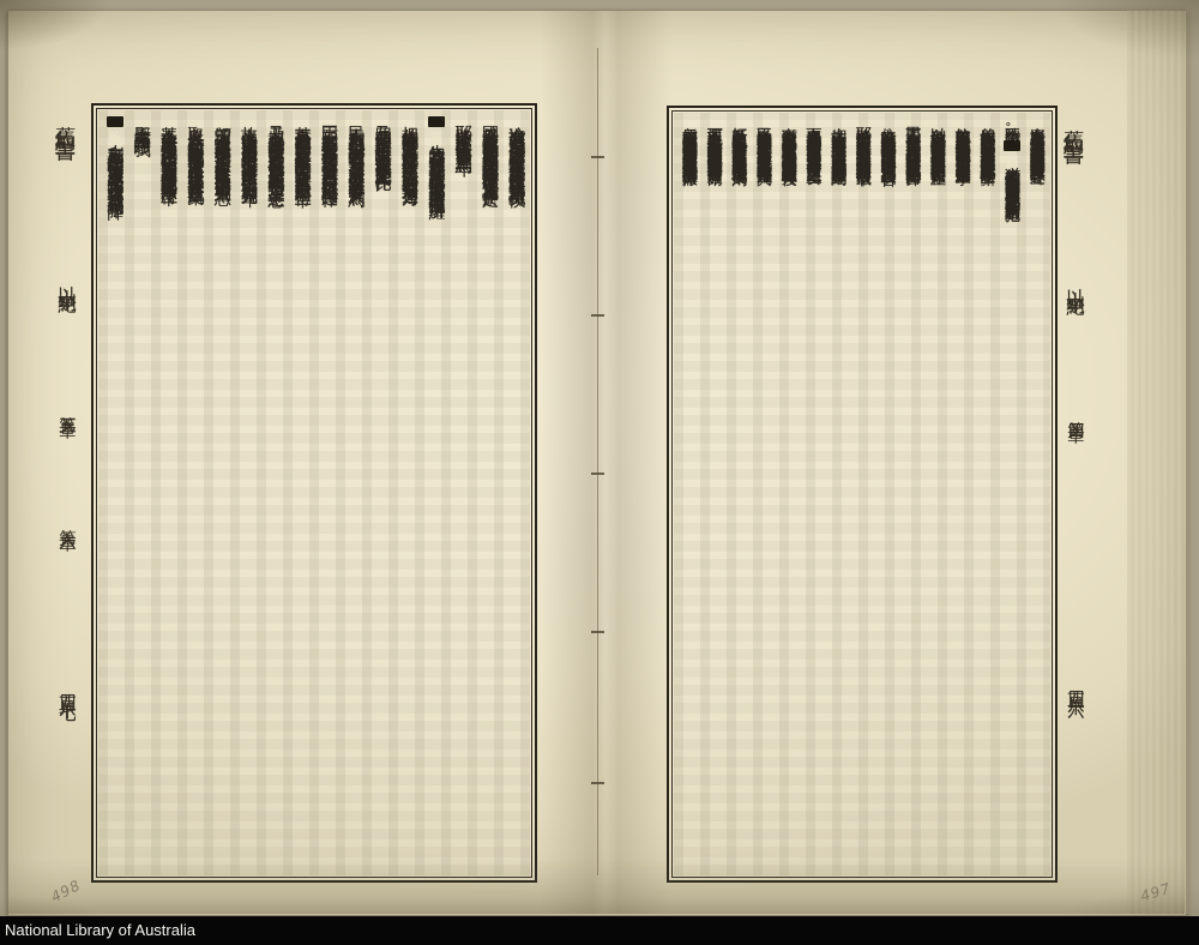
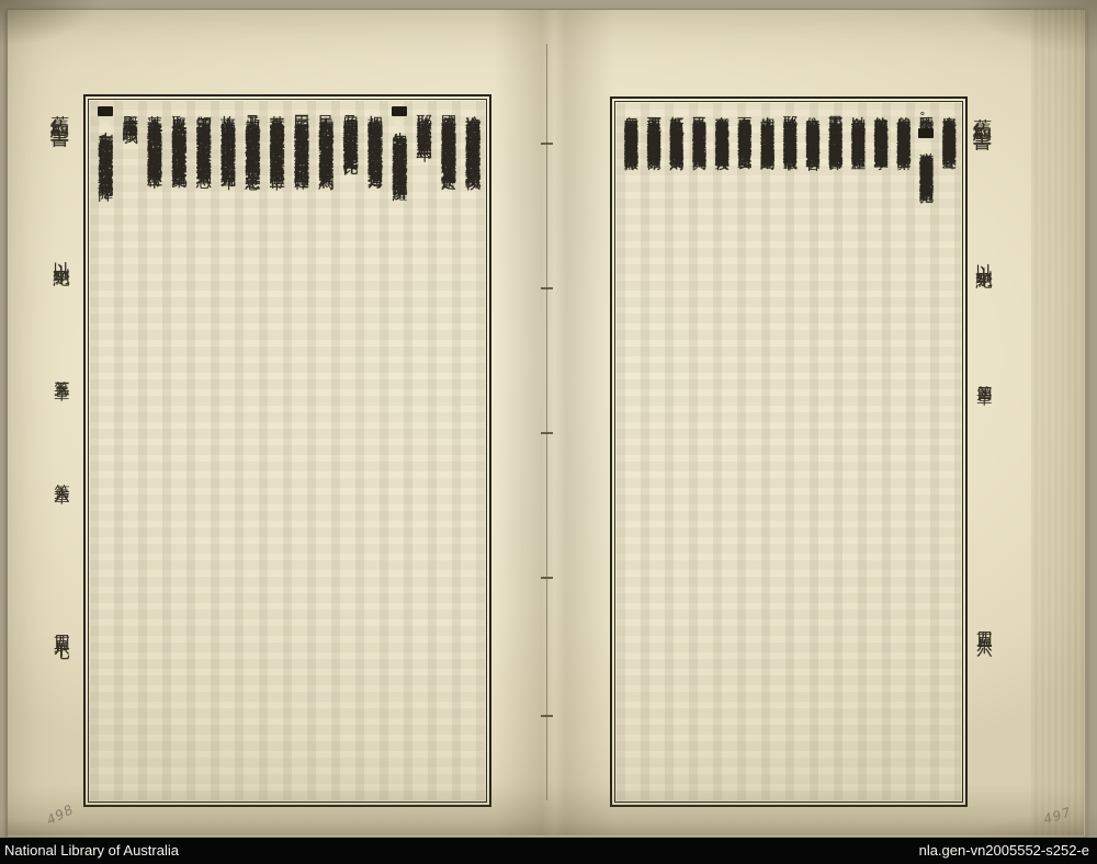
  National Library of Australia
+ nla.gen-vn2005552-s252-e
